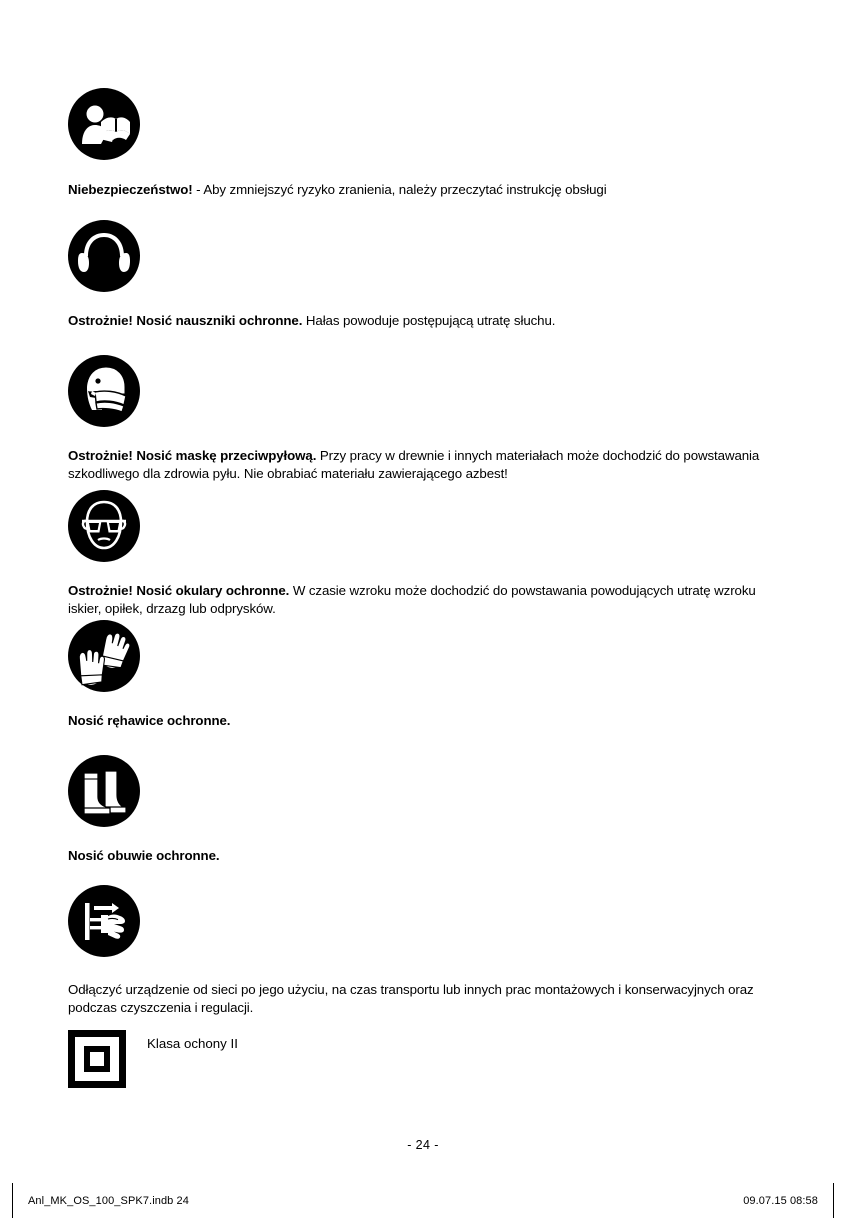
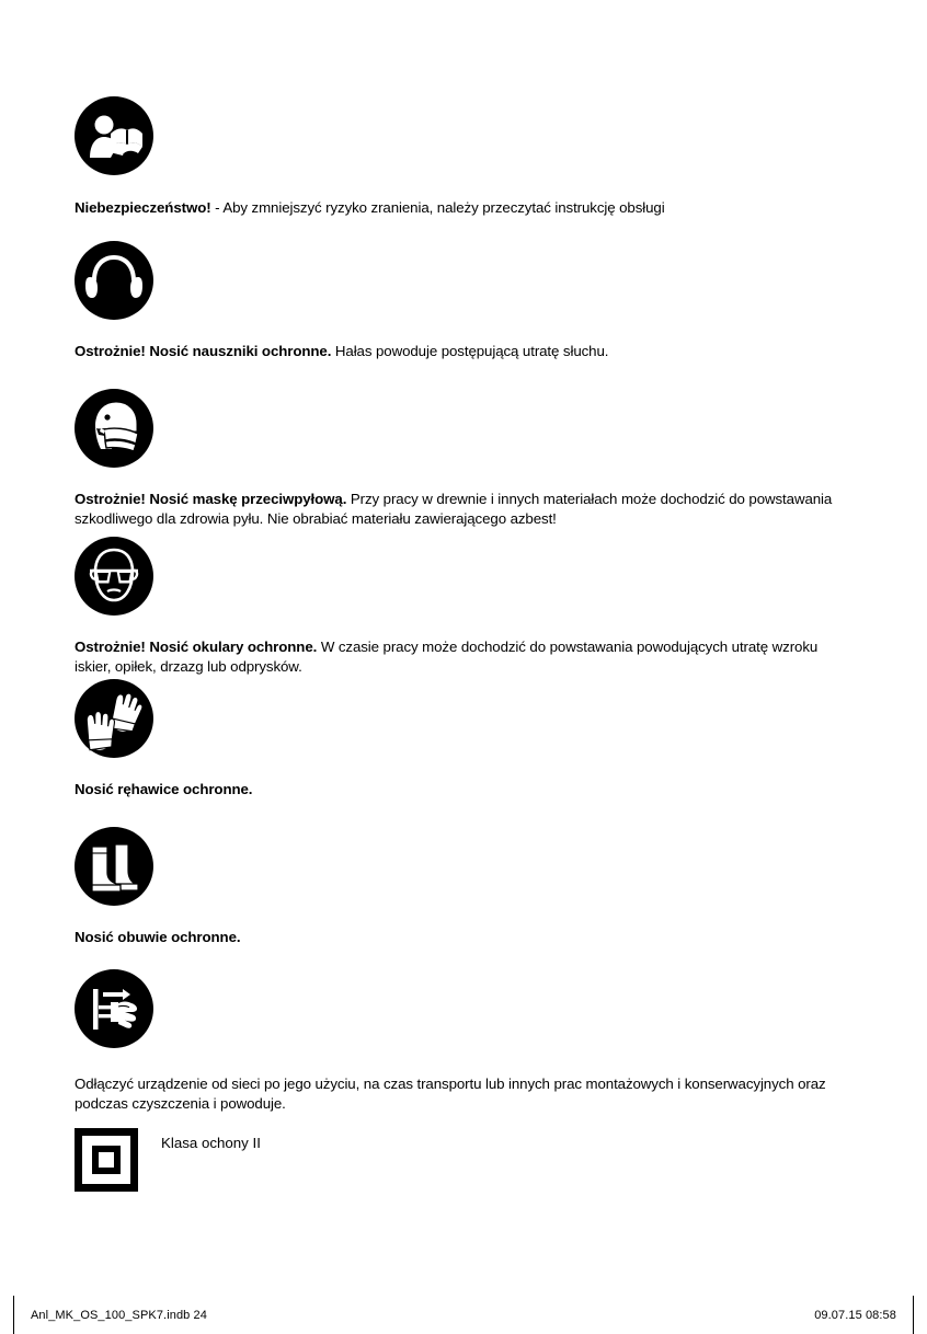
  Niebezpieczeństwo! - Aby zmniejszyć ryzyko zranienia, należy przeczytać instrukcję obsługi
  Ostrożnie! Nosić nauszniki ochronne. Hałas powoduje postępującą utratę słuchu.
  Ostrożnie! Nosić maskę przeciwpyłową. Przy pracy w drewnie i innych materiałach może dochodzić do powstawania szkodliwego dla zdrowia pyłu. Nie obrabiać materiału zawierającego azbest!
- Ostrożnie! Nosić okulary ochronne. W czasie wzroku może dochodzić do powstawania powodujących utratę wzroku iskier, opiłek, drzazg lub odprysków.
+ Ostrożnie! Nosić okulary ochronne. W czasie pracy może dochodzić do powstawania powodujących utratę wzroku iskier, opiłek, drzazg lub odprysków.
  Nosić ręhawice ochronne.
  Nosić obuwie ochronne.
- Odłączyć urządzenie od sieci po jego użyciu, na czas transportu lub innych prac montażowych i konserwacyjnych oraz podczas czyszczenia i regulacji.
+ Odłączyć urządzenie od sieci po jego użyciu, na czas transportu lub innych prac montażowych i konserwacyjnych oraz podczas czyszczenia i powoduje.
  Klasa ochony II
- - 24 -
  Anl_MK_OS_100_SPK7.indb 24
  09.07.15 08:58
